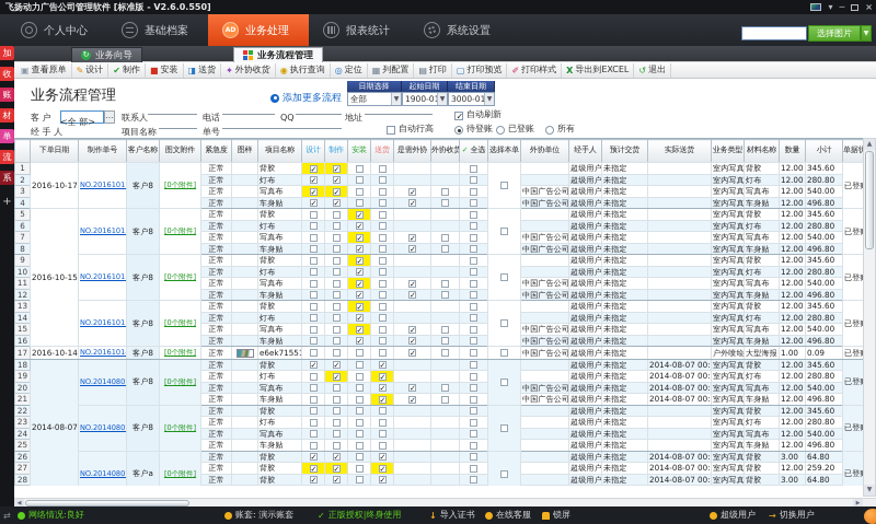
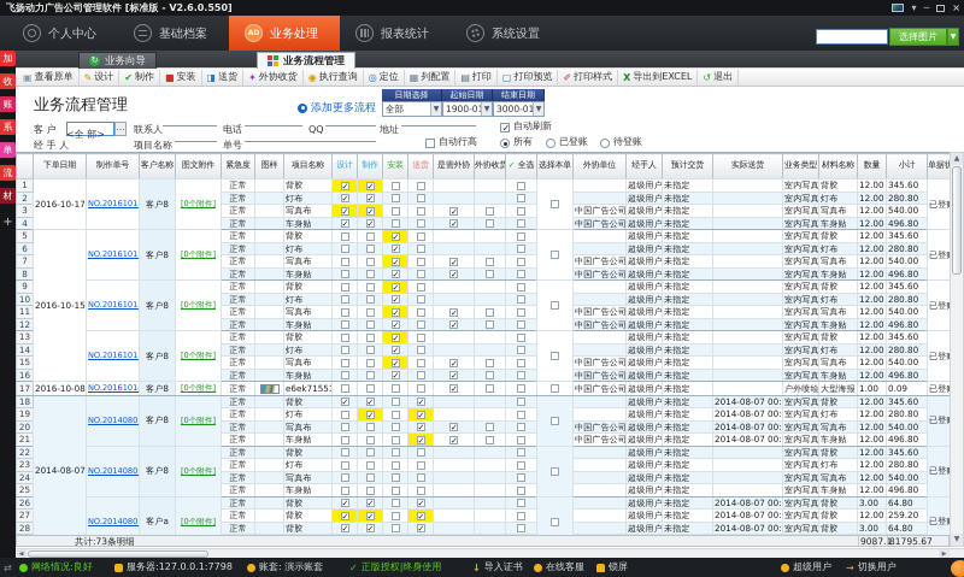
  飞扬动力广告公司管理软件 [标准版 - V2.6.0.550]
  ▾
  ─
  ×
  个人中心
  基础档案
  业务处理
  报表统计
  系统设置
  选择图片
  ↻
  业务向导
  业务流程管理
  ▣
  查看原单
  ✎
  设计
  ✔
  制作
  ■
  安装
  ◨
  送货
  ✦
  外协收货
  ◉
  执行查询
  ◎
  定位
  ▦
  列配置
  ▤
  打印
  ▢
  打印预览
  ✐
  打印样式
  X
  导出到EXCEL
  ↺
  退出
  加
  收
  账
- 材
+ 系
  单
  流
- 系
+ 材
  +
  业务流程管理
  添加更多流程
  日期选择
  起始日期
  结束日期
  全部
  3000-01
  客 户
  …
  联系人
  电话
  QQ
  地址
  自动刷新
  经 手 人
  <全 部>
  项目名称
  单号
  自动行高
- 待登账
+ 所有
  已登账
- 所有
+ 待登账
  	下单日期	制作单号	客户名称	图文附件	紧急度	图样	项目名称	设计	制作	安装	送货	是需外协	外协收货	✓ 全选	选择本单	外协单位	经手人	预计交货	实际送货	业务类型	材料名称	数量	小计	单据状
  1	2016-10-17	NO.2016101	客户8	[0个附件]	正常		背胶										超级用户	未指定		室内写真	背胶	12.00	345.60	已登
  2	正常		灯布									超级用户	未指定		室内写真	灯布	12.00	280.80
  3	正常		写真布								中国广告公司	超级用户	未指定		室内写真	写真布	12.00	540.00
  4	正常		车身贴								中国广告公司	超级用户	未指定		室内写真	车身贴	12.00	496.80
  5	2016-10-15	NO.2016101	客户8	[0个附件]	正常		背胶										超级用户	未指定		室内写真	背胶	12.00	345.60	已登
  6	正常		灯布									超级用户	未指定		室内写真	灯布	12.00	280.80
  7	正常		写真布								中国广告公司	超级用户	未指定		室内写真	写真布	12.00	540.00
  8	正常		车身贴								中国广告公司	超级用户	未指定		室内写真	车身贴	12.00	496.80
  9	NO.2016101	客户8	[0个附件]	正常		背胶										超级用户	未指定		室内写真	背胶	12.00	345.60	已登
  10	正常		灯布									超级用户	未指定		室内写真	灯布	12.00	280.80
  11	正常		写真布								中国广告公司	超级用户	未指定		室内写真	写真布	12.00	540.00
  12	正常		车身贴								中国广告公司	超级用户	未指定		室内写真	车身贴	12.00	496.80
  13	NO.2016101	客户8	[0个附件]	正常		背胶										超级用户	未指定		室内写真	背胶	12.00	345.60	已登
  14	正常		灯布									超级用户	未指定		室内写真	灯布	12.00	280.80
  15	正常		写真布								中国广告公司	超级用户	未指定		室内写真	写真布	12.00	540.00
  16	正常		车身贴								中国广告公司	超级用户	未指定		室内写真	车身贴	12.00	496.80
- 17	2016-10-14	NO.2016101	客户8	[0个附件]	正常		e6ek71551									中国广告公司	超级用户	未指定		户外喷绘	大型海报	1.00	0.09	已登
+ 17	2016-10-08	NO.2016101	客户8	[0个附件]	正常		e6ek71551									中国广告公司	超级用户	未指定		户外喷绘	大型海报	1.00	0.09	已登
  18	2014-08-07	NO.2014080	客户8	[0个附件]	正常		背胶										超级用户	未指定	2014-08-07 00:	室内写真	背胶	12.00	345.60	已登
  19	正常		灯布									超级用户	未指定	2014-08-07 00:	室内写真	灯布	12.00	280.80
  20	正常		写真布								中国广告公司	超级用户	未指定	2014-08-07 00:	室内写真	写真布	12.00	540.00
  21	正常		车身贴								中国广告公司	超级用户	未指定	2014-08-07 00:	室内写真	车身贴	12.00	496.80
  22	NO.2014080	客户8	[0个附件]	正常		背胶										超级用户	未指定		室内写真	背胶	12.00	345.60	已登
  23	正常		灯布									超级用户	未指定		室内写真	灯布	12.00	280.80
  24	正常		写真布									超级用户	未指定		室内写真	写真布	12.00	540.00
  25	正常		车身贴									超级用户	未指定		室内写真	车身贴	12.00	496.80
  26	NO.2014080	客户a	[0个附件]	正常		背胶										超级用户	未指定	2014-08-07 00:	室内写真	背胶	3.00	64.80	已登
  27	正常		背胶									超级用户	未指定	2014-08-07 00:	室内写真	背胶	12.00	259.20
  28	正常		背胶									超级用户	未指定	2014-08-07 00:	室内写真	背胶	3.00	64.80
+ 共计:73条明细
+ 9087.1
+ 81795.67
  ⇄
  网络情况:良好
+ 服务器:127.0.0.1:7798
  账套: 演示账套
  ✓
  正版授权|终身使用
  ↓
  导入证书
  在线客服
  锁屏
  超级用户
  →
  切换用户
